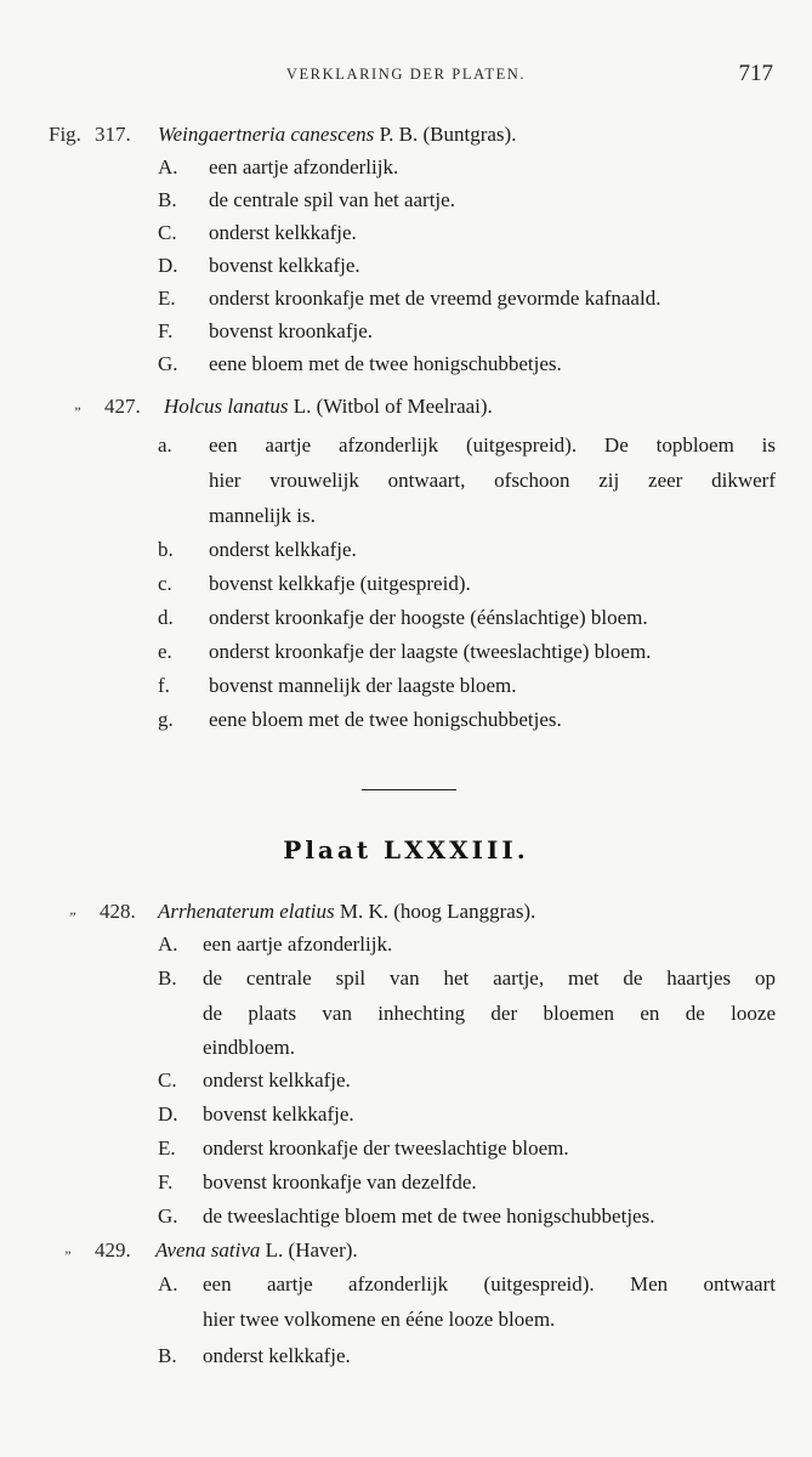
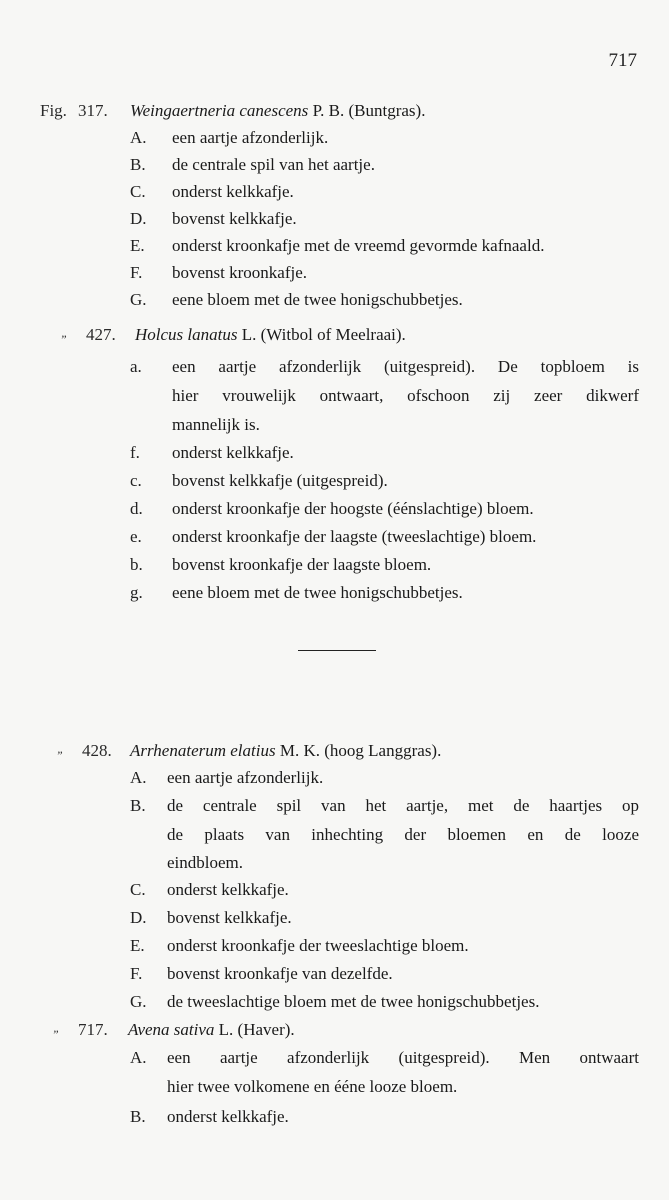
- VERKLARING DER PLATEN.
  717
  Fig.
  317.
  Weingaertneria canescens P. B. (Buntgras).
  A.
  een aartje afzonderlijk.
  B.
  de centrale spil van het aartje.
  C.
  onderst kelkkafje.
  D.
  bovenst kelkkafje.
  E.
  onderst kroonkafje met de vreemd gevormde kafnaald.
  F.
  bovenst kroonkafje.
  G.
  eene bloem met de twee honigschubbetjes.
  ”
  427.
  Holcus lanatus L. (Witbol of Meelraai).
  a.
  een aartje afzonderlijk (uitgespreid). De topbloem is
  hier vrouwelijk ontwaart, ofschoon zij zeer dikwerf
  mannelijk is.
- b.
+ f.
  onderst kelkkafje.
  c.
  bovenst kelkkafje (uitgespreid).
  d.
  onderst kroonkafje der hoogste (éénslachtige) bloem.
  e.
  onderst kroonkafje der laagste (tweeslachtige) bloem.
- f.
+ b.
- bovenst mannelijk der laagste bloem.
+ bovenst kroonkafje der laagste bloem.
  g.
  eene bloem met de twee honigschubbetjes.
- Plaat LXXXIII.
  ”
  428.
  Arrhenaterum elatius M. K. (hoog Langgras).
  A.
  een aartje afzonderlijk.
  B.
  de centrale spil van het aartje, met de haartjes op
  de plaats van inhechting der bloemen en de looze
  eindbloem.
  C.
  onderst kelkkafje.
  D.
  bovenst kelkkafje.
  E.
  onderst kroonkafje der tweeslachtige bloem.
  F.
  bovenst kroonkafje van dezelfde.
  G.
  de tweeslachtige bloem met de twee honigschubbetjes.
  ”
- 429.
+ 717.
  Avena sativa L. (Haver).
  A.
  een aartje afzonderlijk (uitgespreid). Men ontwaart
  hier twee volkomene en ééne looze bloem.
  B.
  onderst kelkkafje.
